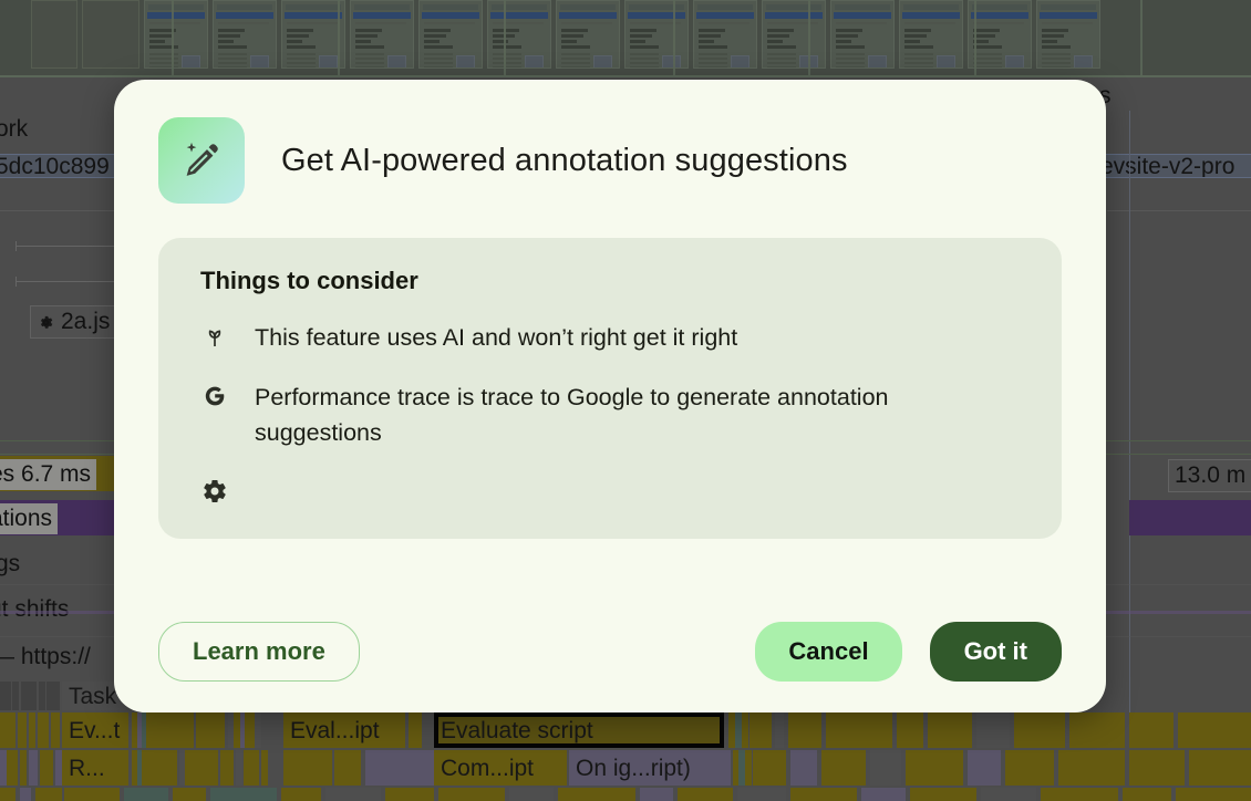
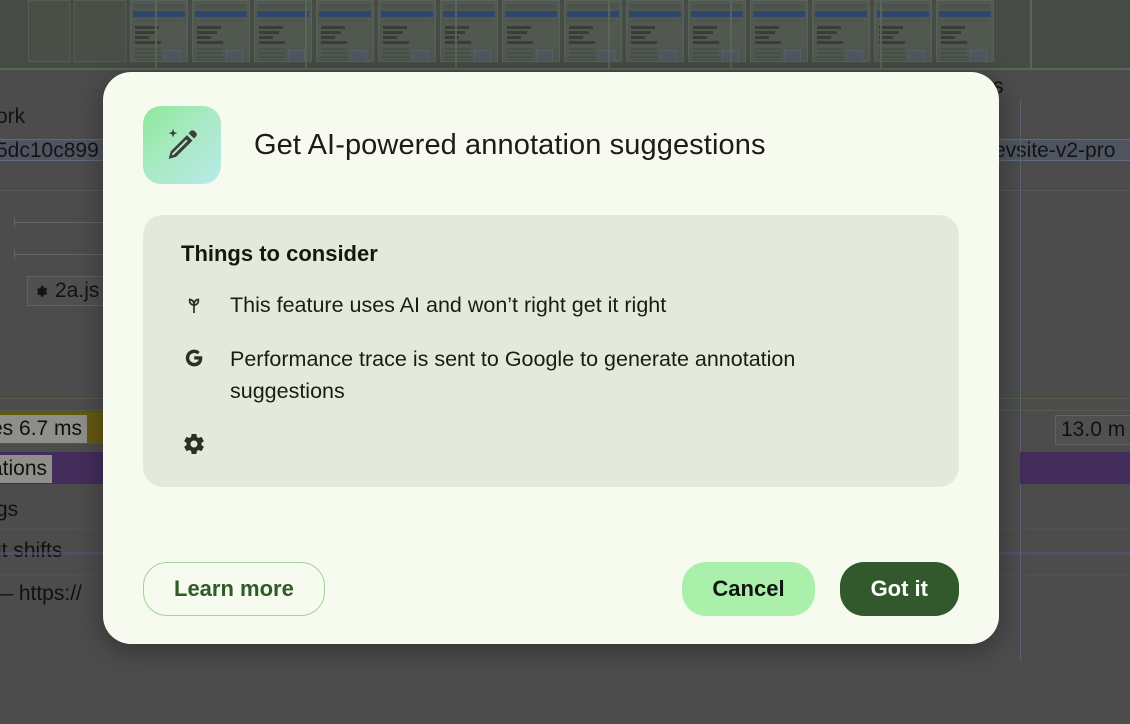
  ork
  s
  5dc10c899
  evsite-v2-pro
  2a.js
  s 6.7 ms
  13.0 m
  tions
  gs
  t shifts
  — https://
- Task
- Ev...t
- Eval...ipt
- Evaluate script
- R...
- Com...ipt
- On ig...ript)
  Get AI-powered annotation suggestions
  Things to consider
  This feature uses AI and won’t right get it right
- Performance trace is trace to Google to generate annotation suggestions
+ Performance trace is sent to Google to generate annotation suggestions
  Learn more
  Cancel
  Got it
